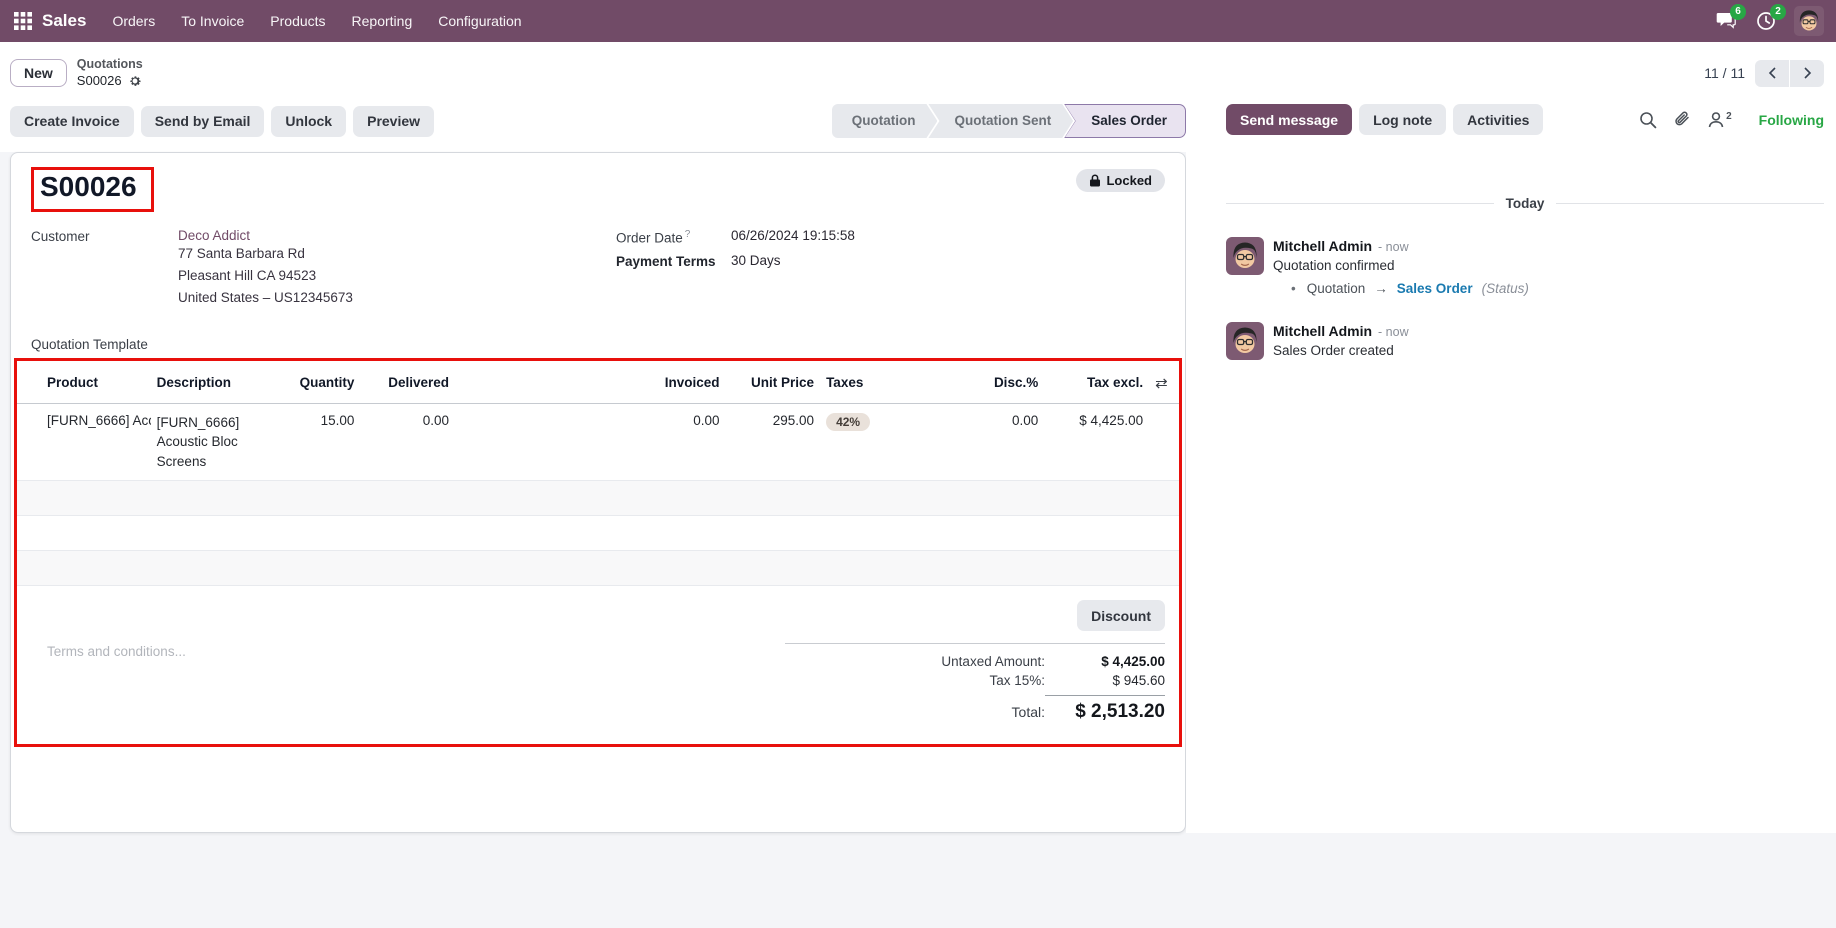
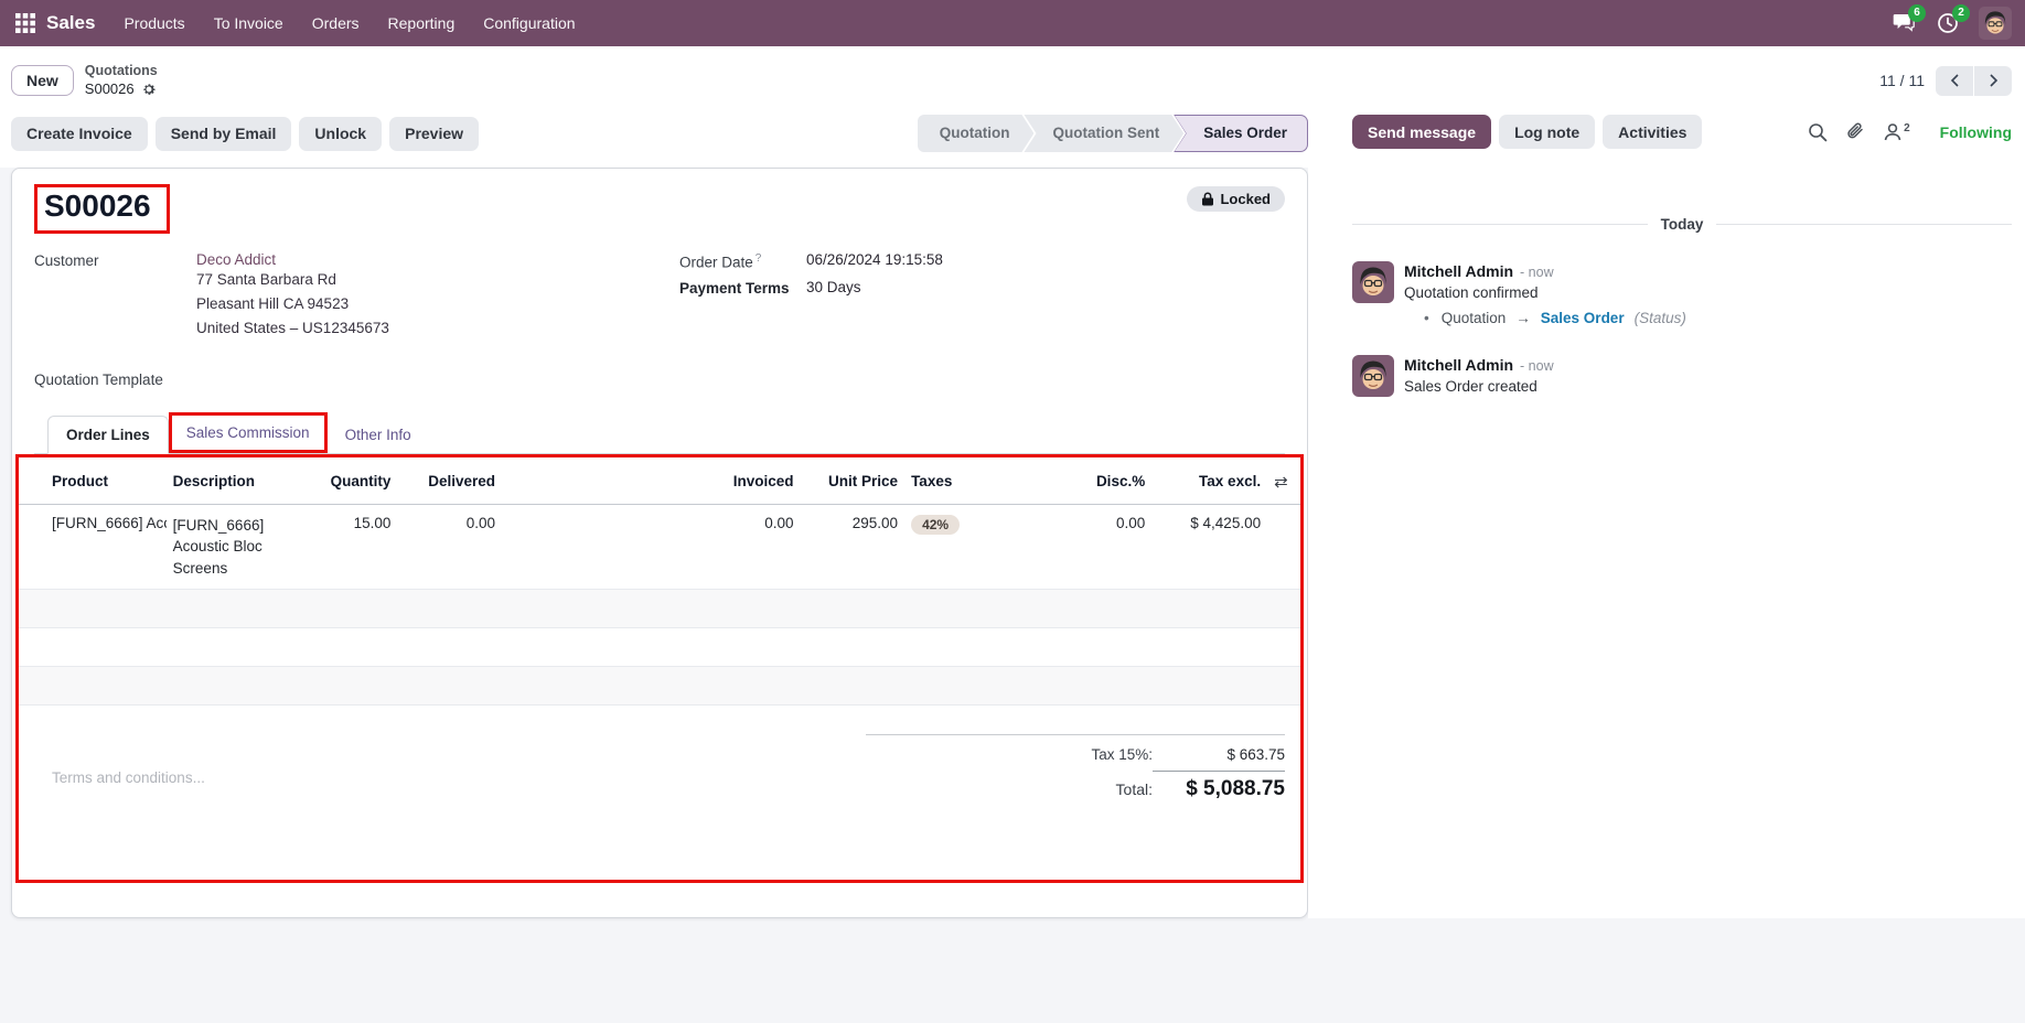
  Sales
- Orders
+ Products
  To Invoice
- Products
+ Orders
  Reporting
  Configuration
  6
  2
  New
  Quotations
  S00026
  11 / 11
  Create Invoice
  Send by Email
  Unlock
  Preview
  Quotation
  Quotation Sent
  Sales Order
  Send message
  Log note
  Activities
  2
  Following
  S00026
  Locked
  Customer
  Deco Addict
  77 Santa Barbara Rd
  Pleasant Hill CA 94523
  United States – US12345673
  Quotation Template
  Order Date ?
  06/26/2024 19:15:58
  Payment Terms
  30 Days
+ Order Lines
+ Sales Commission
+ Other Info
  Product	Description	Quantity	Delivered	Invoiced	Unit Price	Taxes	Disc.%	Tax excl.	⇄
  [FURN_6666] Ac	[FURN_6666] Acoustic Bloc Screens	15.00	0.00	0.00	295.00	42%	0.00	$ 4,425.00
  Terms and conditions...
- Discount
- Untaxed Amount:
- $ 4,425.00
  Tax 15%:
- $ 945.60
+ $ 663.75
  Total:
- $ 2,513.20
+ $ 5,088.75
  Today
  Mitchell Admin
  - now
  Quotation confirmed
  Quotation
  →
  Sales Order
  (Status)
  Mitchell Admin
  - now
  Sales Order created
